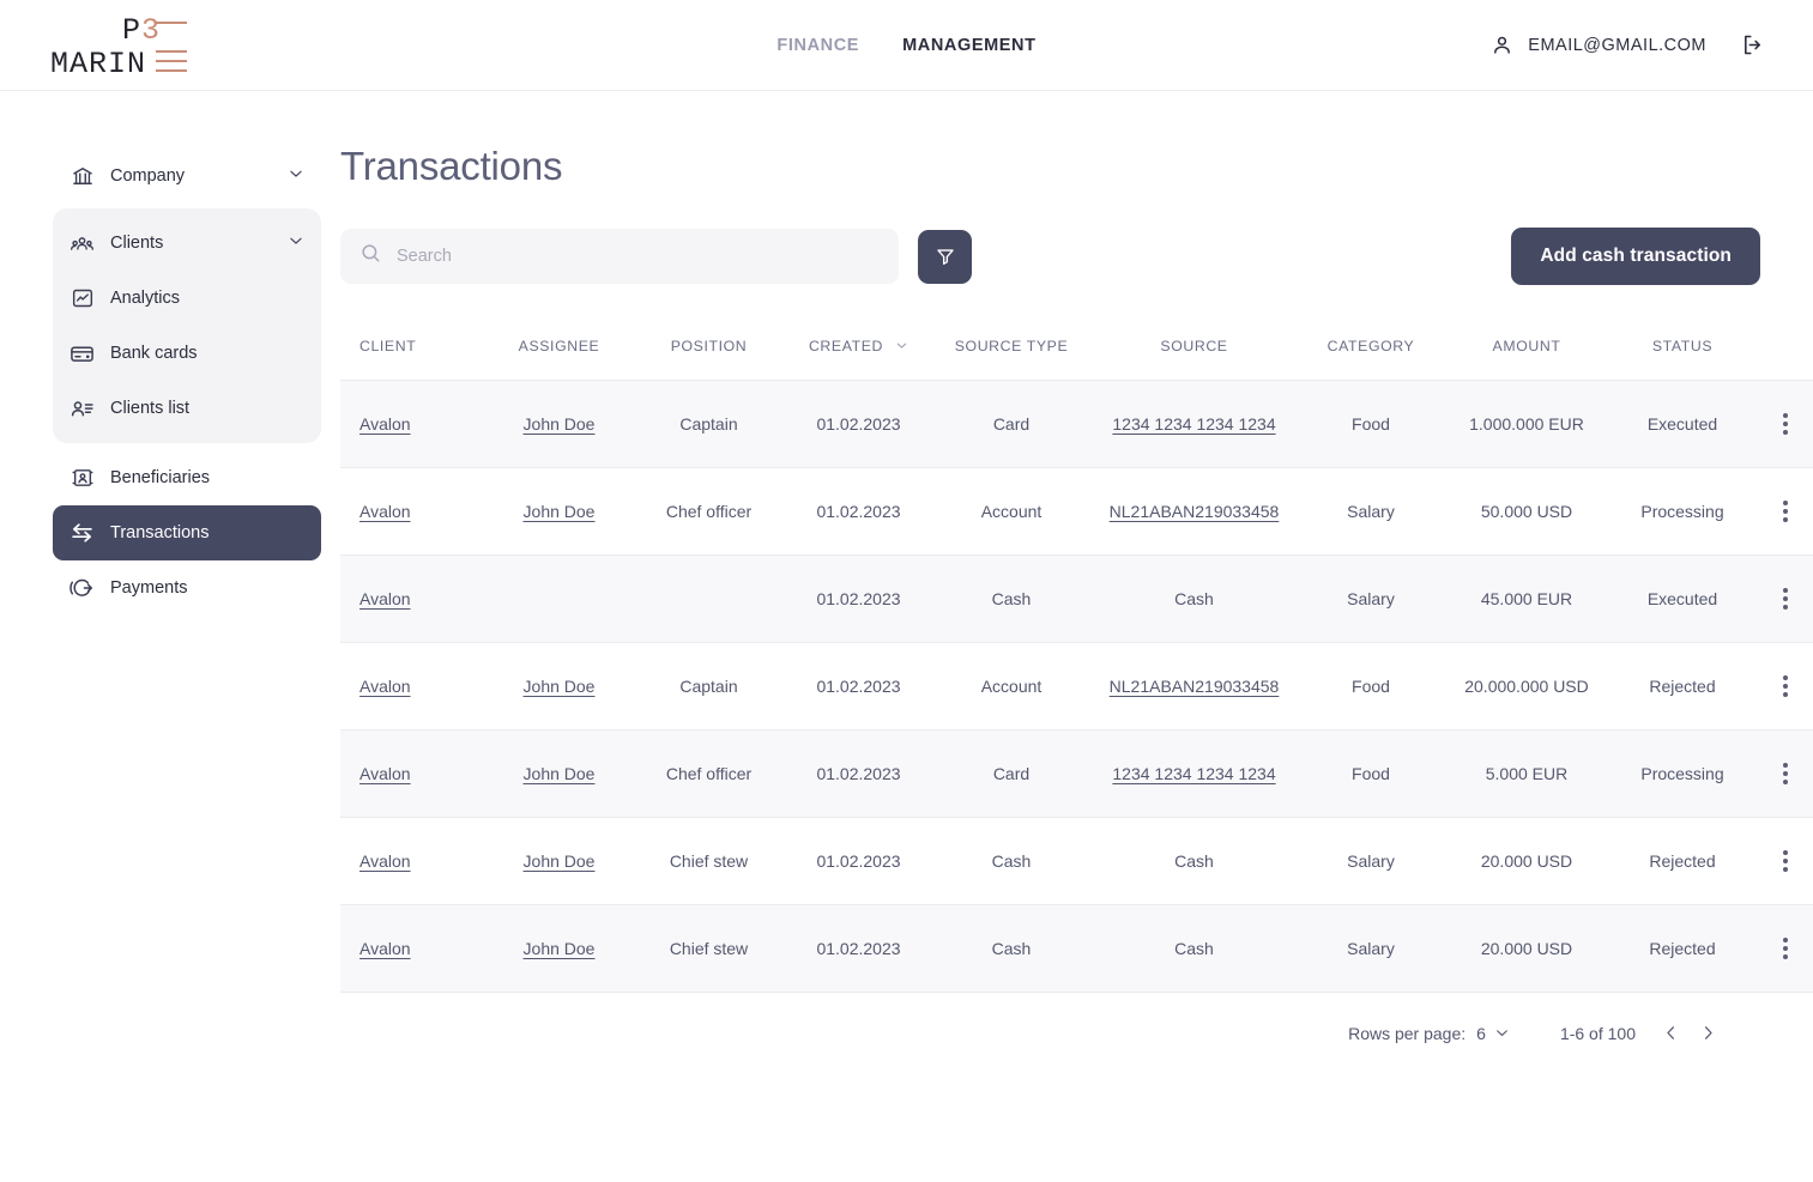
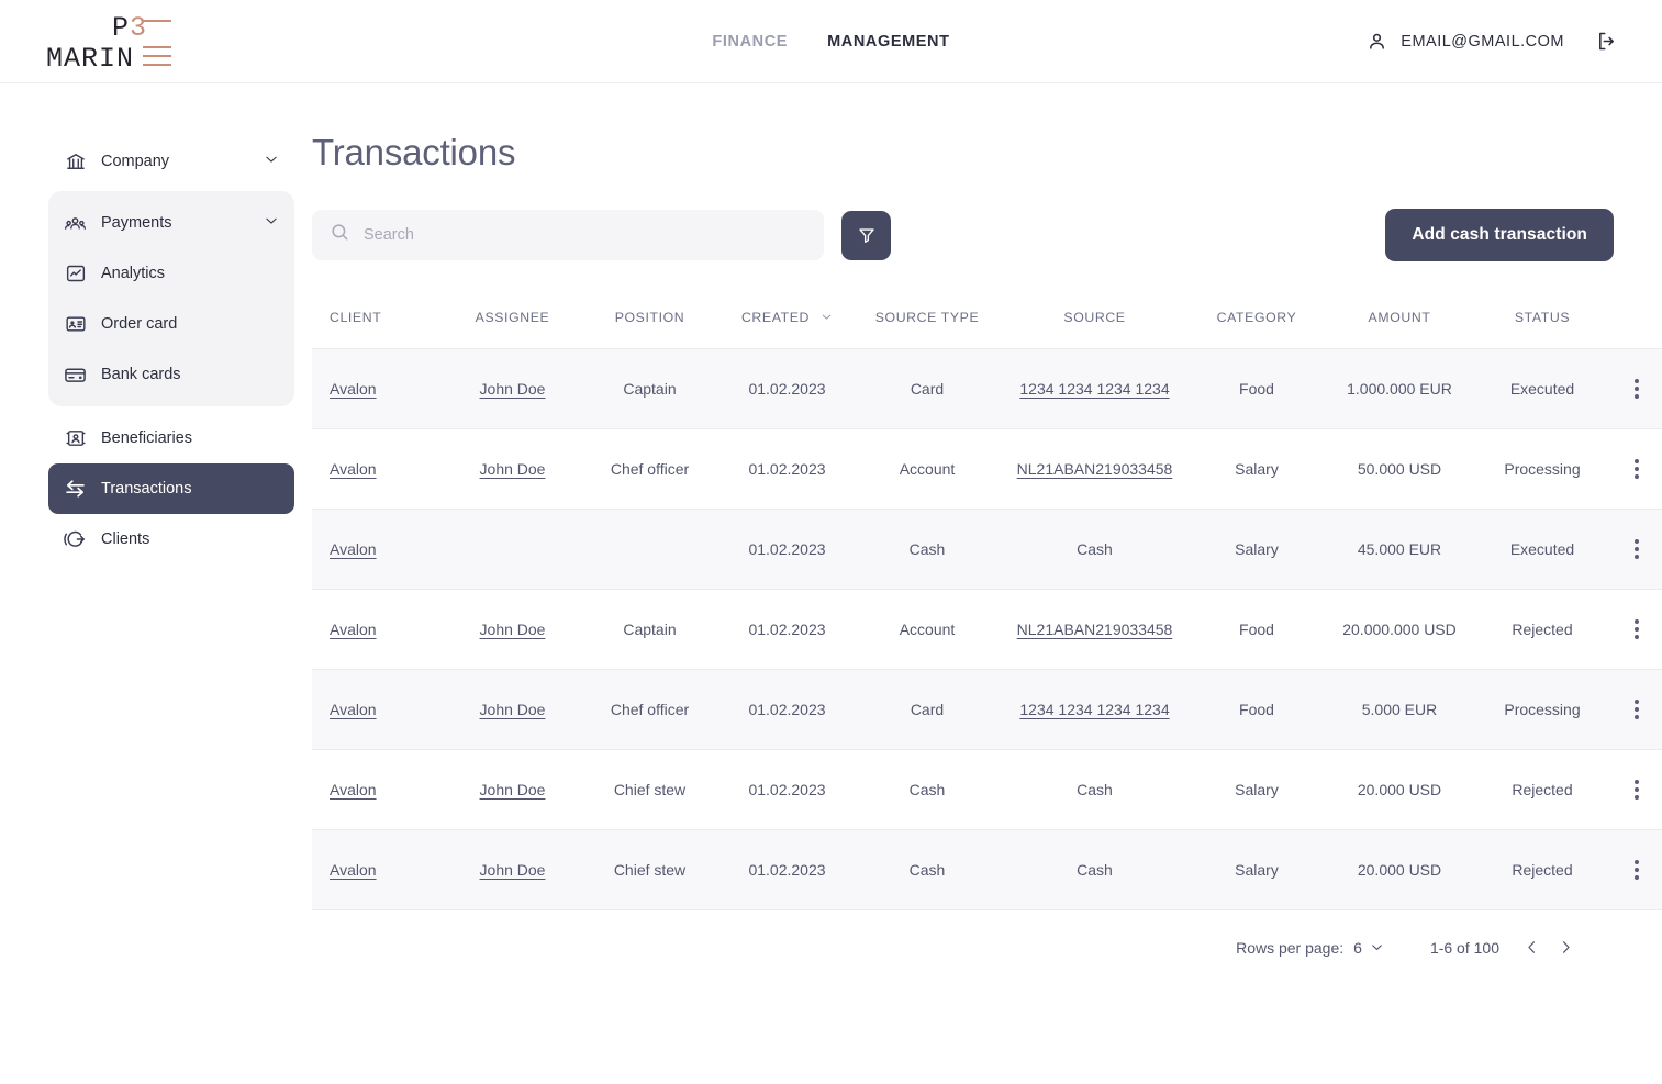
  P3
  MARIN
  FINANCE
  MANAGEMENT
  EMAIL@GMAIL.COM
  Company
- Clients
+ Payments
  Analytics
+ Order card
  Bank cards
- Clients list
  Beneficiaries
  Transactions
- Payments
+ Clients
  Transactions
  Search
  Add cash transaction
  CLIENT	ASSIGNEE	POSITION	CREATED	SOURCE TYPE	SOURCE	CATEGORY	AMOUNT	STATUS
  Avalon	John Doe	Captain	01.02.2023	Card	1234 1234 1234 1234	Food	1.000.000 EUR	Executed
  Avalon	John Doe	Chef officer	01.02.2023	Account	NL21ABAN219033458	Salary	50.000 USD	Processing
  Avalon			01.02.2023	Cash	Cash	Salary	45.000 EUR	Executed
  Avalon	John Doe	Captain	01.02.2023	Account	NL21ABAN219033458	Food	20.000.000 USD	Rejected
  Avalon	John Doe	Chef officer	01.02.2023	Card	1234 1234 1234 1234	Food	5.000 EUR	Processing
  Avalon	John Doe	Chief stew	01.02.2023	Cash	Cash	Salary	20.000 USD	Rejected
  Avalon	John Doe	Chief stew	01.02.2023	Cash	Cash	Salary	20.000 USD	Rejected
  Rows per page:
  6
  1-6 of 100
